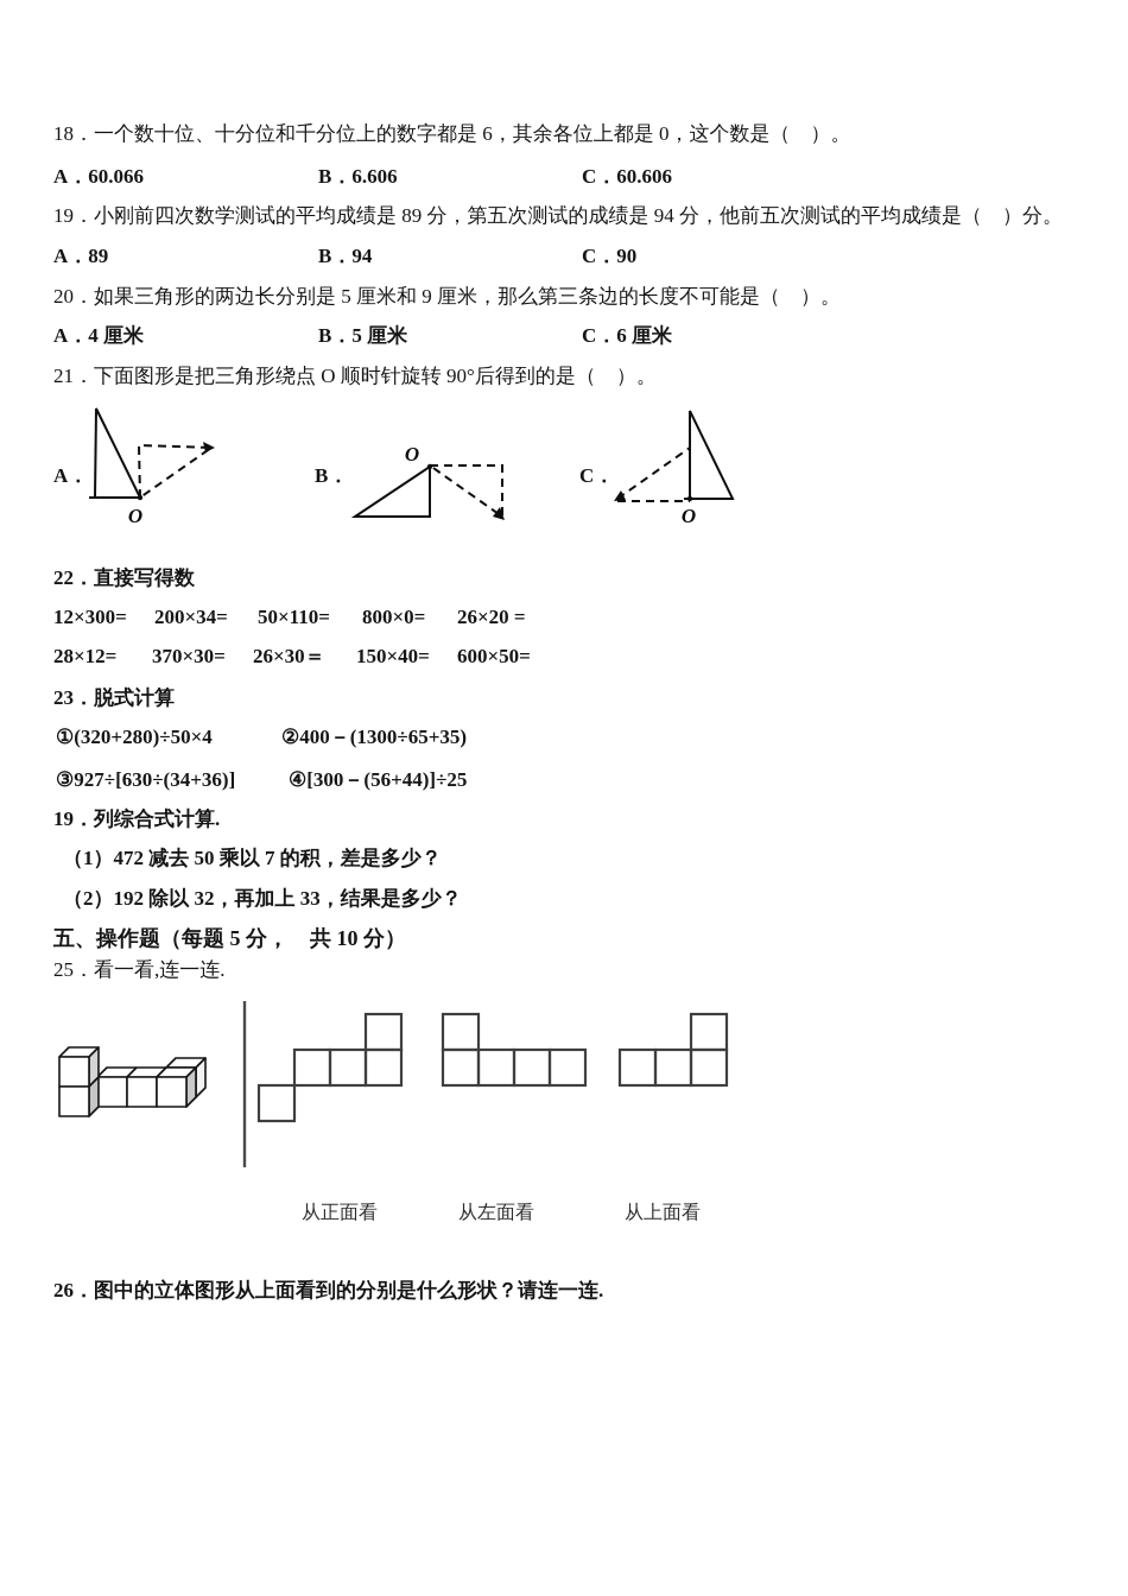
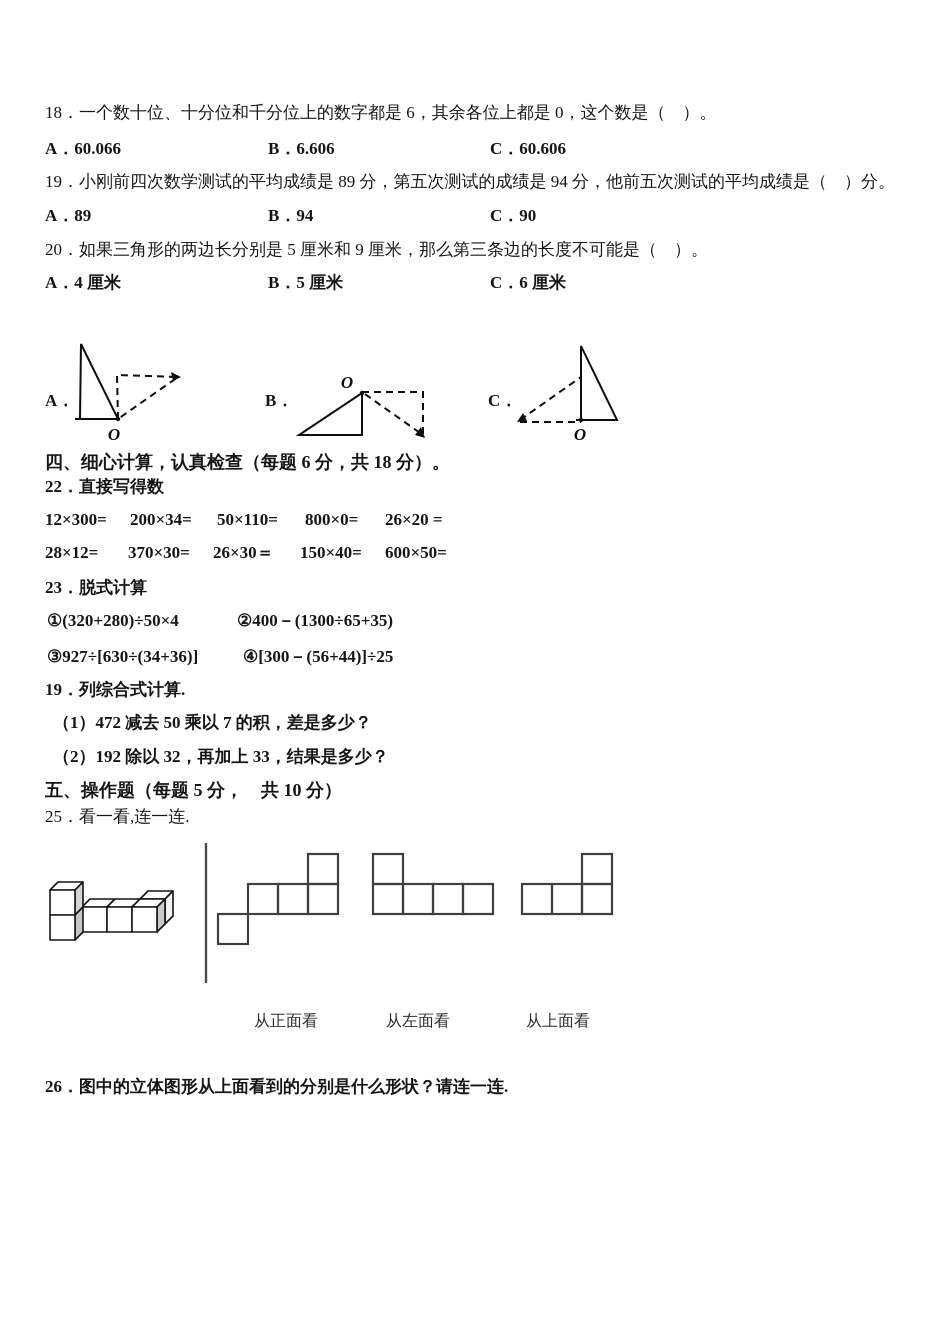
  18．一个数十位、十分位和千分位上的数字都是 6，其余各位上都是 0，这个数是（ ）。
  A．60.066
  B．6.606
  C．60.606
  19．小刚前四次数学测试的平均成绩是 89 分，第五次测试的成绩是 94 分，他前五次测试的平均成绩是（ ）分。
  A．89
  B．94
  C．90
  20．如果三角形的两边长分别是 5 厘米和 9 厘米，那么第三条边的长度不可能是（ ）。
  A．4 厘米
  B．5 厘米
  C．6 厘米
- 21．下面图形是把三角形绕点 O 顺时针旋转 90°后得到的是（ ）。
  A．
  B．
  C．
  O
  O
  O
+ 四、细心计算，认真检查（每题 6 分，共 18 分）。
  22．直接写得数
  12×300=
  200×34=
  50×110=
  800×0=
  26×20 =
  28×12=
  370×30=
  26×30＝
  150×40=
  600×50=
  23．脱式计算
  ①(320+280)÷50×4
  ②400－(1300÷65+35)
  ③927÷[630÷(34+36)]
  ④[300－(56+44)]÷25
  19．列综合式计算.
  （1）472 减去 50 乘以 7 的积，差是多少？
  （2）192 除以 32，再加上 33，结果是多少？
  五、操作题（每题 5 分， 共 10 分）
  25．看一看,连一连.
  从正面看
  从左面看
  从上面看
  26．图中的立体图形从上面看到的分别是什么形状？请连一连.
